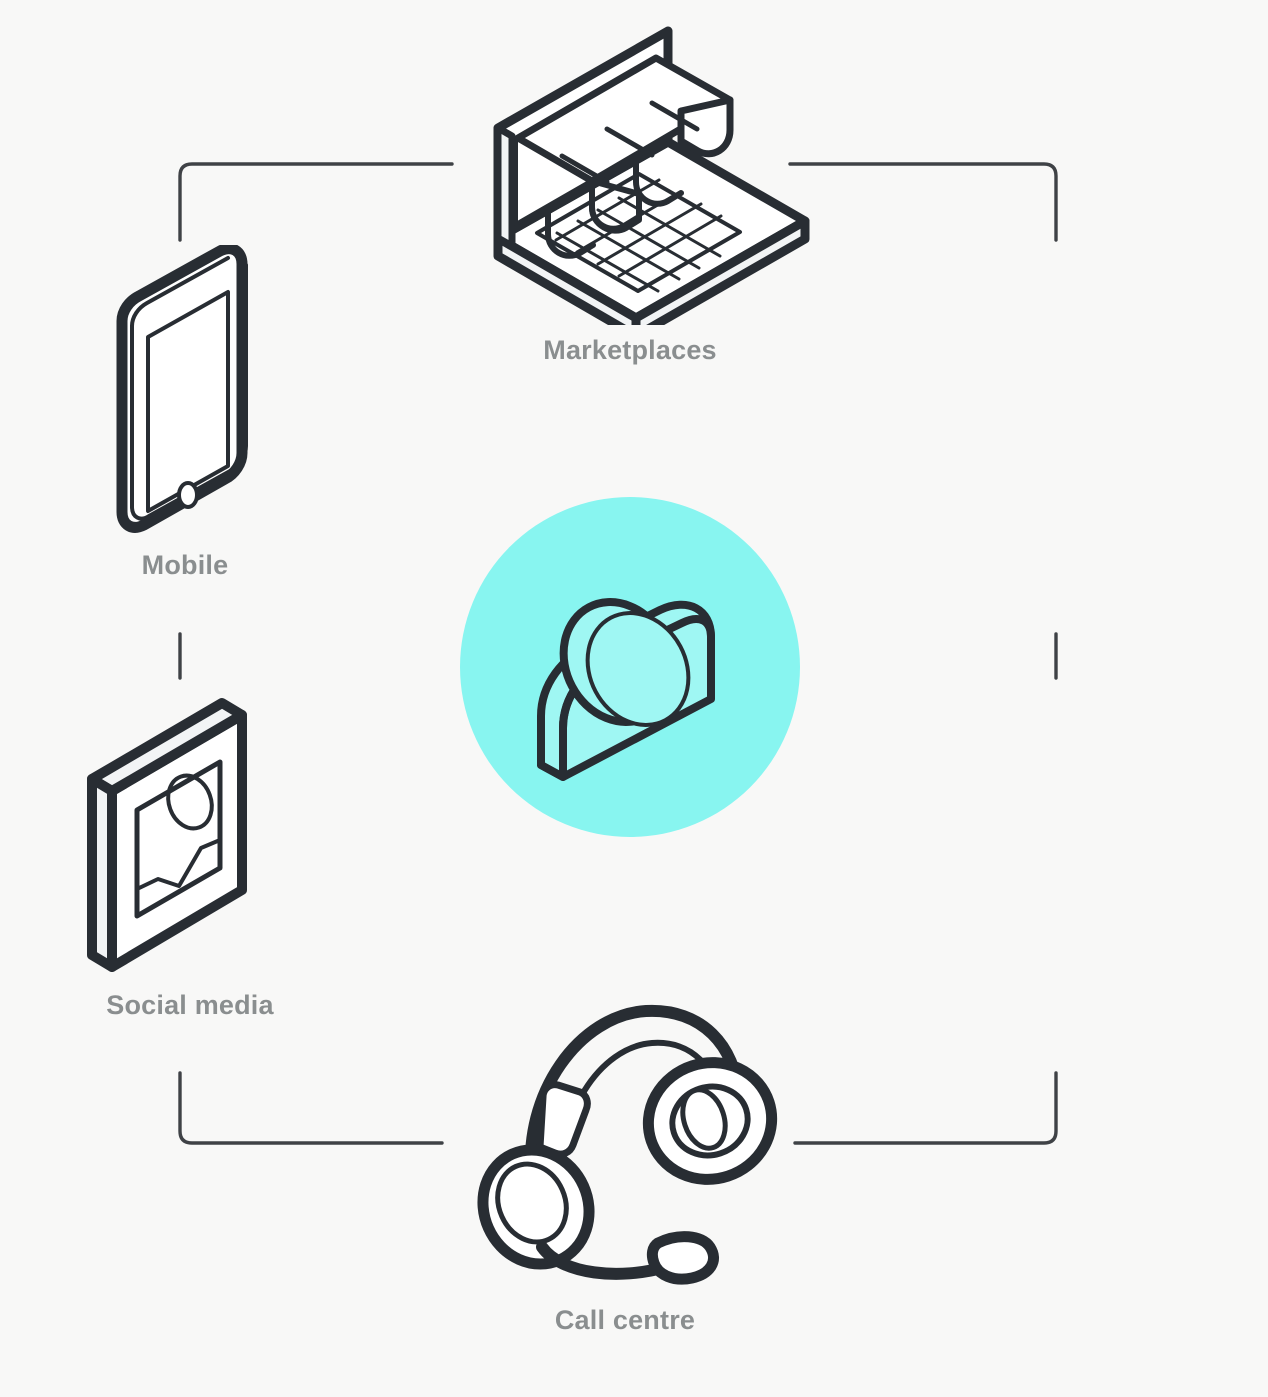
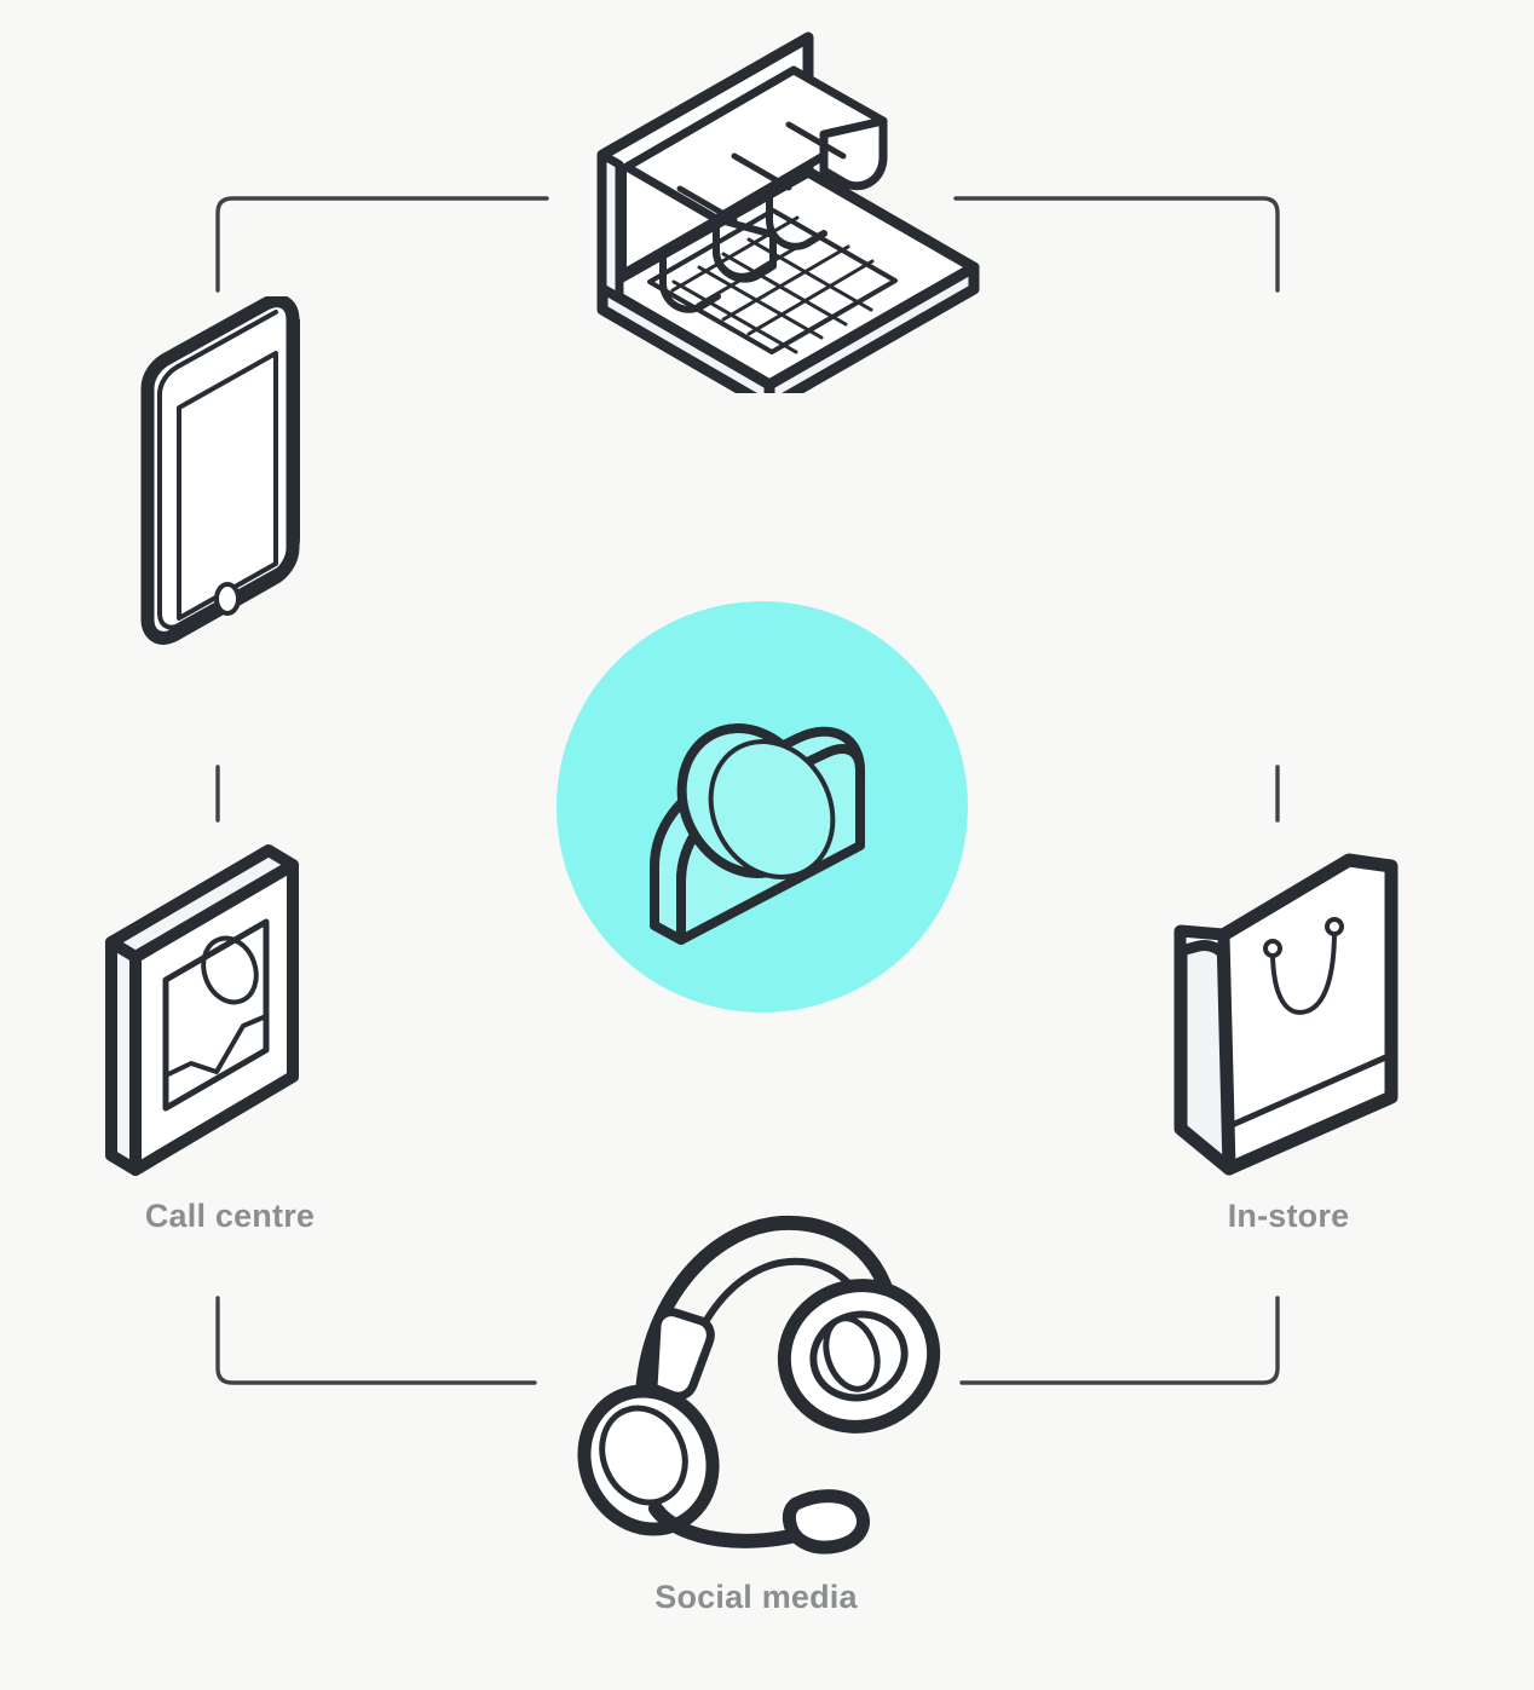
- Marketplaces
- Mobile
- Social media
+ Call centre
+ In-store
- Call centre
+ Social media
